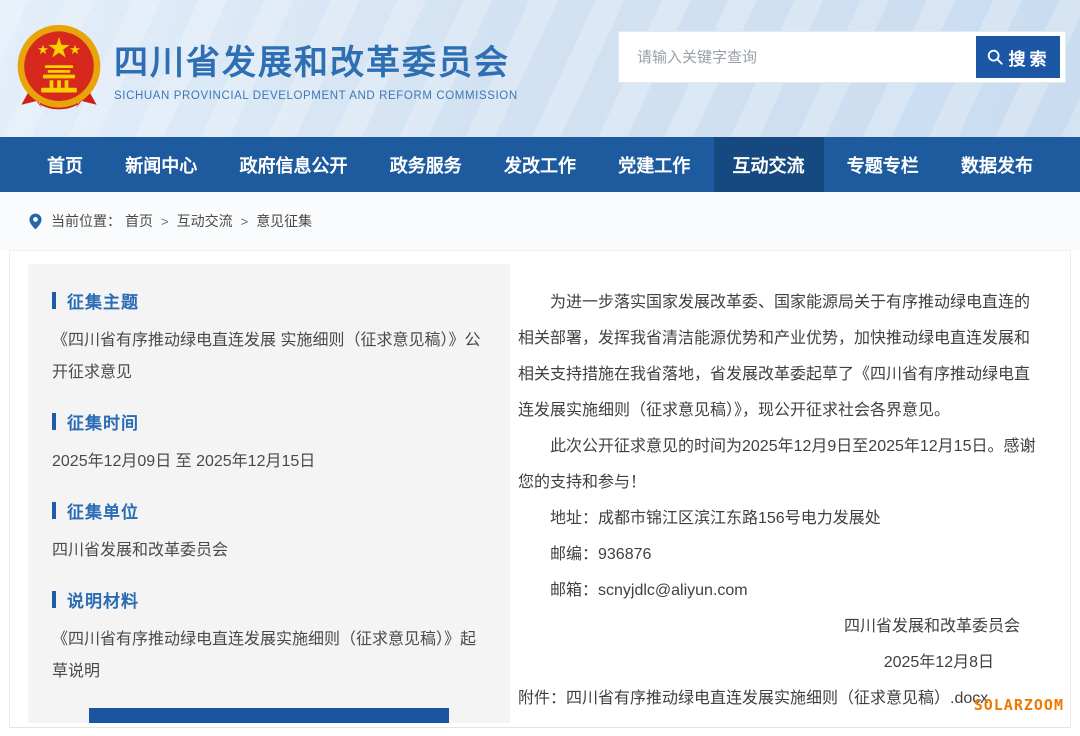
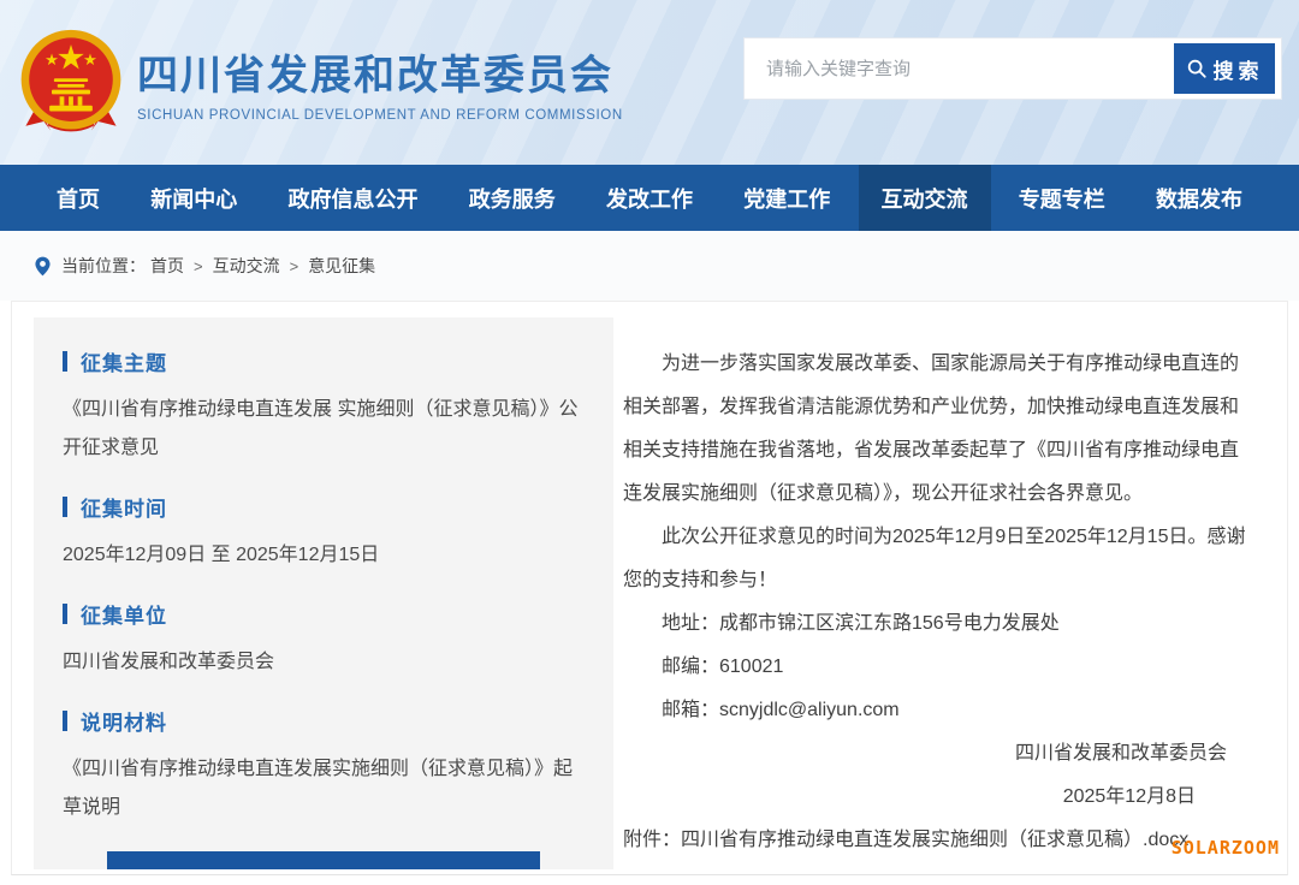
  四川省发展和改革委员会
  SICHUAN PROVINCIAL DEVELOPMENT AND REFORM COMMISSION
  请输入关键字查询
  搜索
  首页
  新闻中心
  政府信息公开
  政务服务
  发改工作
  党建工作
  互动交流
  专题专栏
  数据发布
  当前位置：
  首页
  >
  互动交流
  >
  意见征集
  征集主题
  《四川省有序推动绿电直连发展 实施细则（征求意见稿）》公开征求意见
  征集时间
  2025年12月09日 至 2025年12月15日
  征集单位
  四川省发展和改革委员会
  说明材料
  《四川省有序推动绿电直连发展实施细则（征求意见稿）》起草说明
  为进一步落实国家发展改革委、国家能源局关于有序推动绿电直连的相关部署，发挥我省清洁能源优势和产业优势，加快推动绿电直连发展和相关支持措施在我省落地，省发展改革委起草了《四川省有序推动绿电直连发展实施细则（征求意见稿）》，现公开征求社会各界意见。
  此次公开征求意见的时间为2025年12月9日至2025年12月15日。感谢您的支持和参与！
  地址：成都市锦江区滨江东路156号电力发展处
- 邮编：936876
+ 邮编：610021
  邮箱：scnyjdlc@aliyun.com
  四川省发展和改革委员会
  2025年12月8日
  附件：四川省有序推动绿电直连发展实施细则（征求意见稿）.docx
  SOLARZOOM
